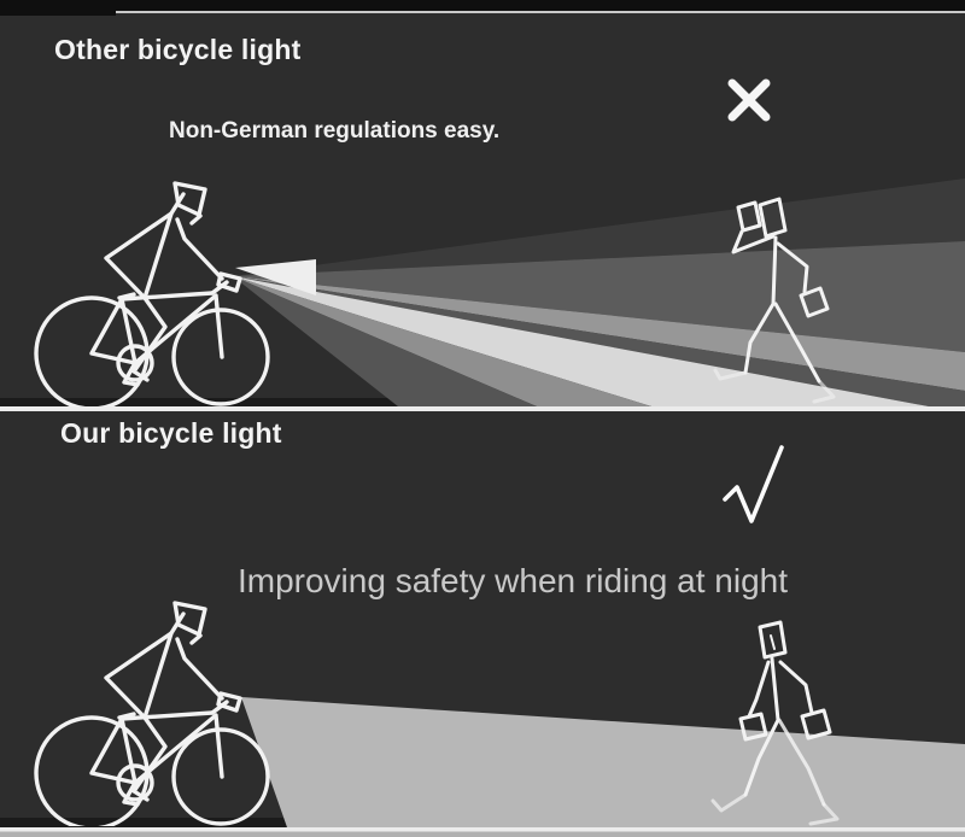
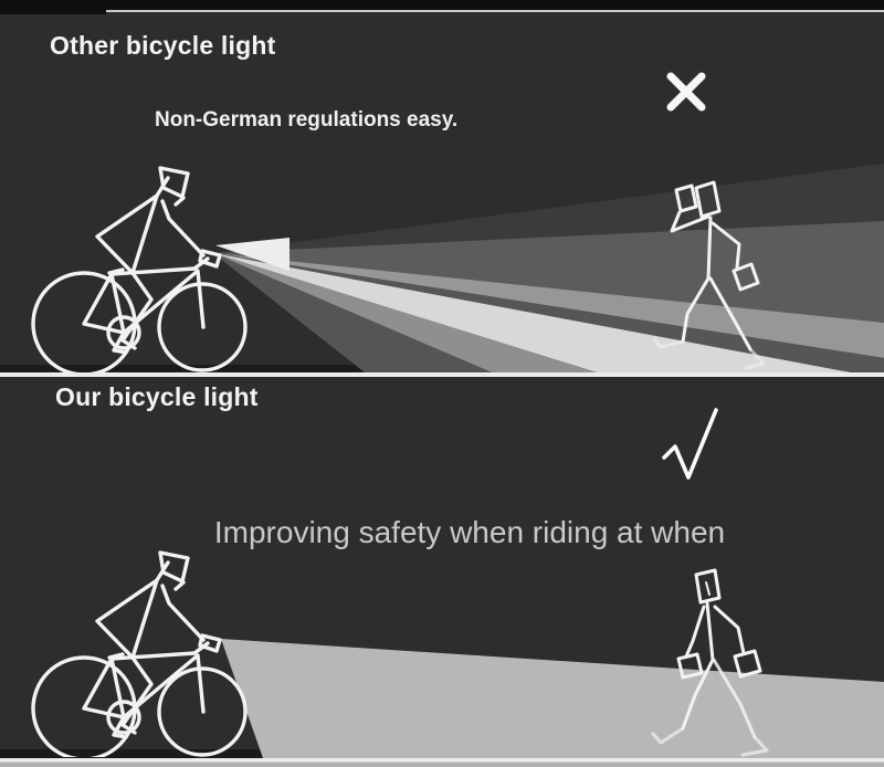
  Other bicycle light
  Non-German regulations easy.
  Our bicycle light
- Improving safety when riding at night
+ Improving safety when riding at when
